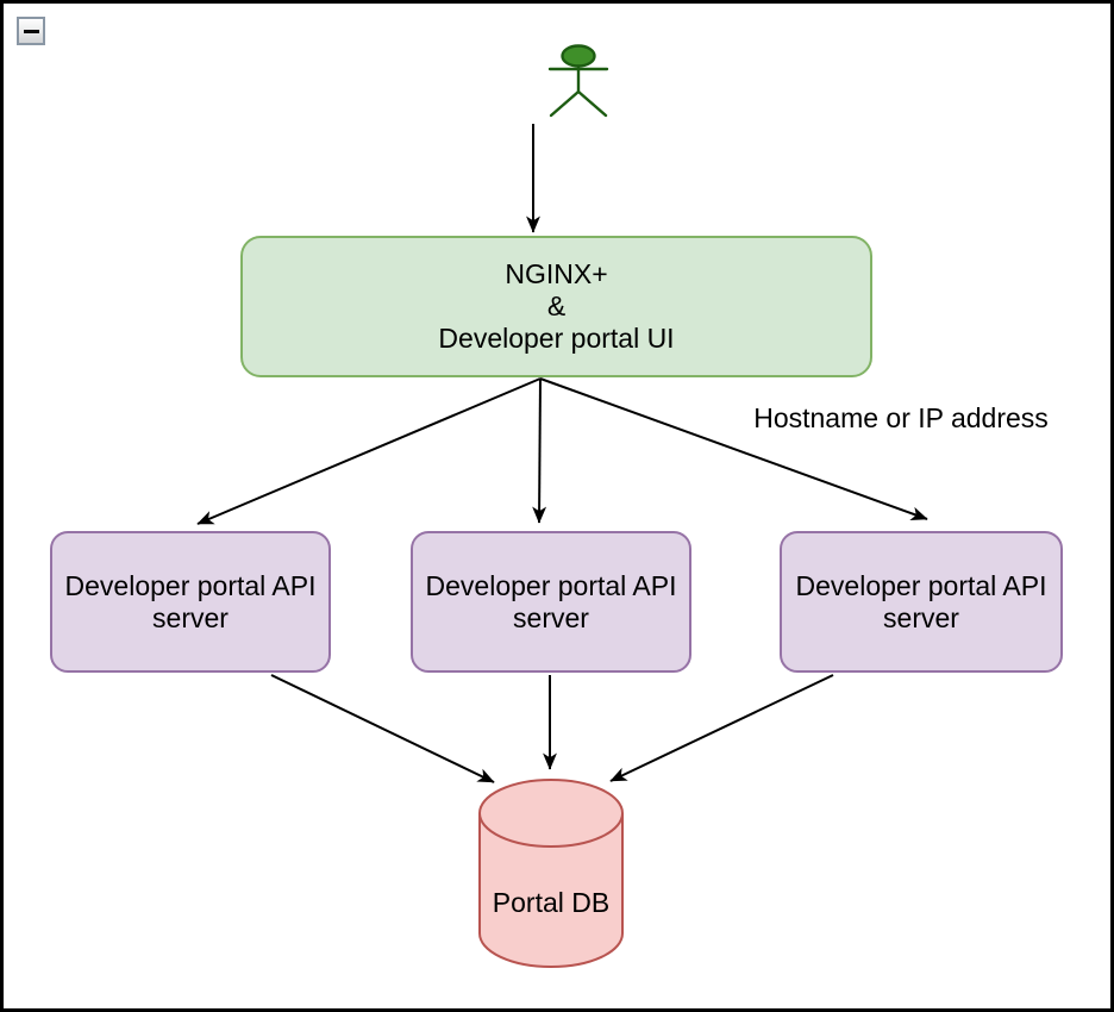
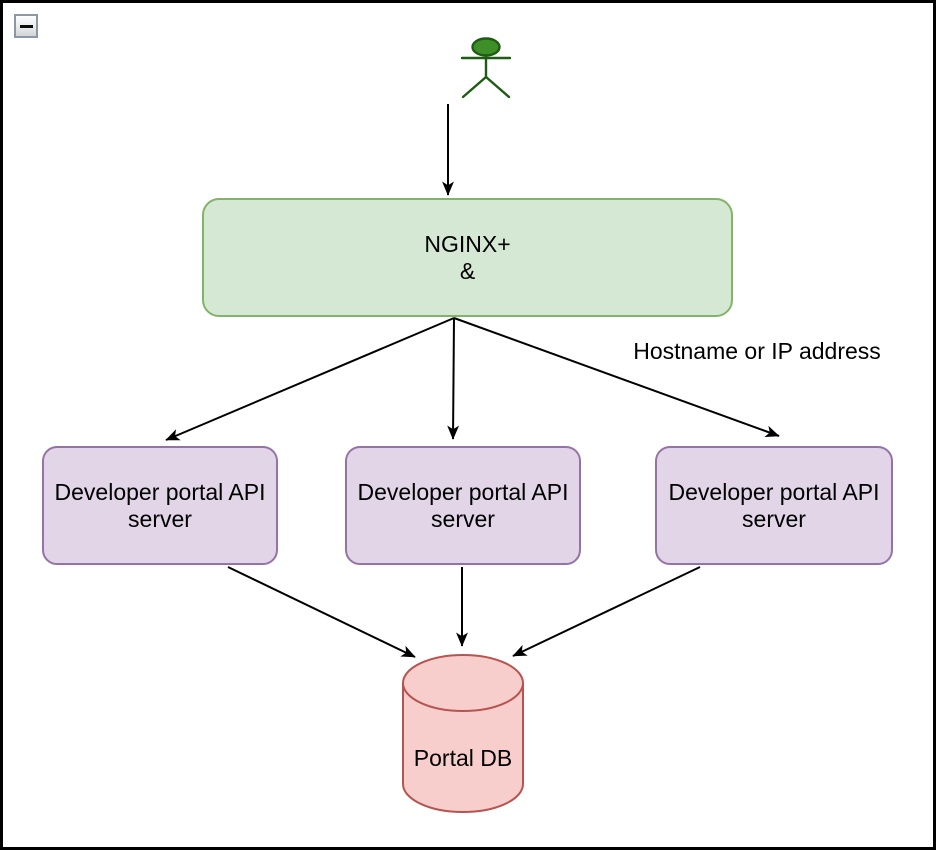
  NGINX+
  &
- Developer portal UI
  Developer portal API
  server
  Developer portal API
  server
  Developer portal API
  server
  Hostname or IP address
  Portal DB
